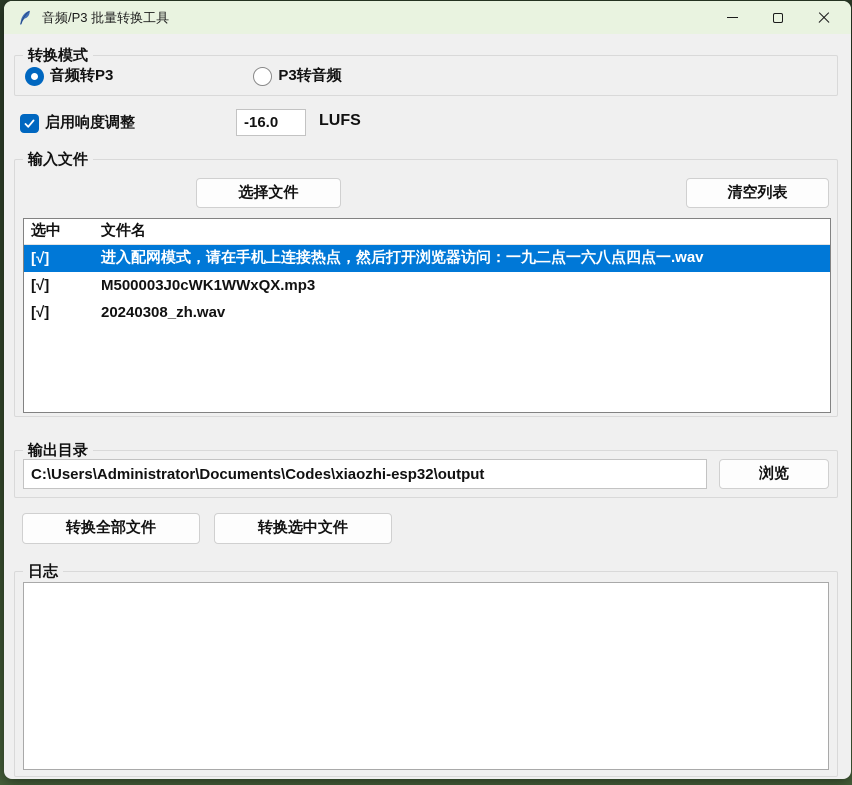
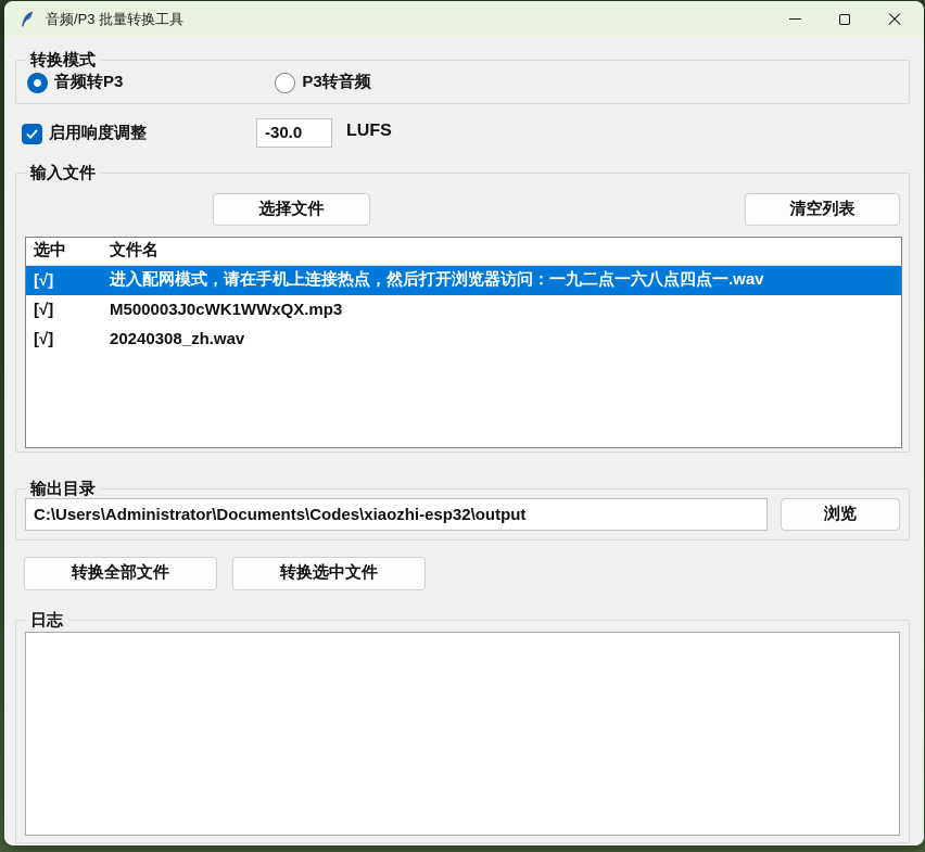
  音频/P3 批量转换工具
  转换模式
  音频转P3
  P3转音频
  启用响度调整
- -16.0
+ -30.0
  LUFS
  输入文件
  选择文件
  清空列表
  选中
  文件名
  [√]
  进入配网模式，请在手机上连接热点，然后打开浏览器访问：一九二点一六八点四点一.wav
  [√]
  M500003J0cWK1WWxQX.mp3
  [√]
  20240308_zh.wav
  输出目录
  C:\Users\Administrator\Documents\Codes\xiaozhi-esp32\output
  浏览
  转换全部文件
  转换选中文件
  日志
